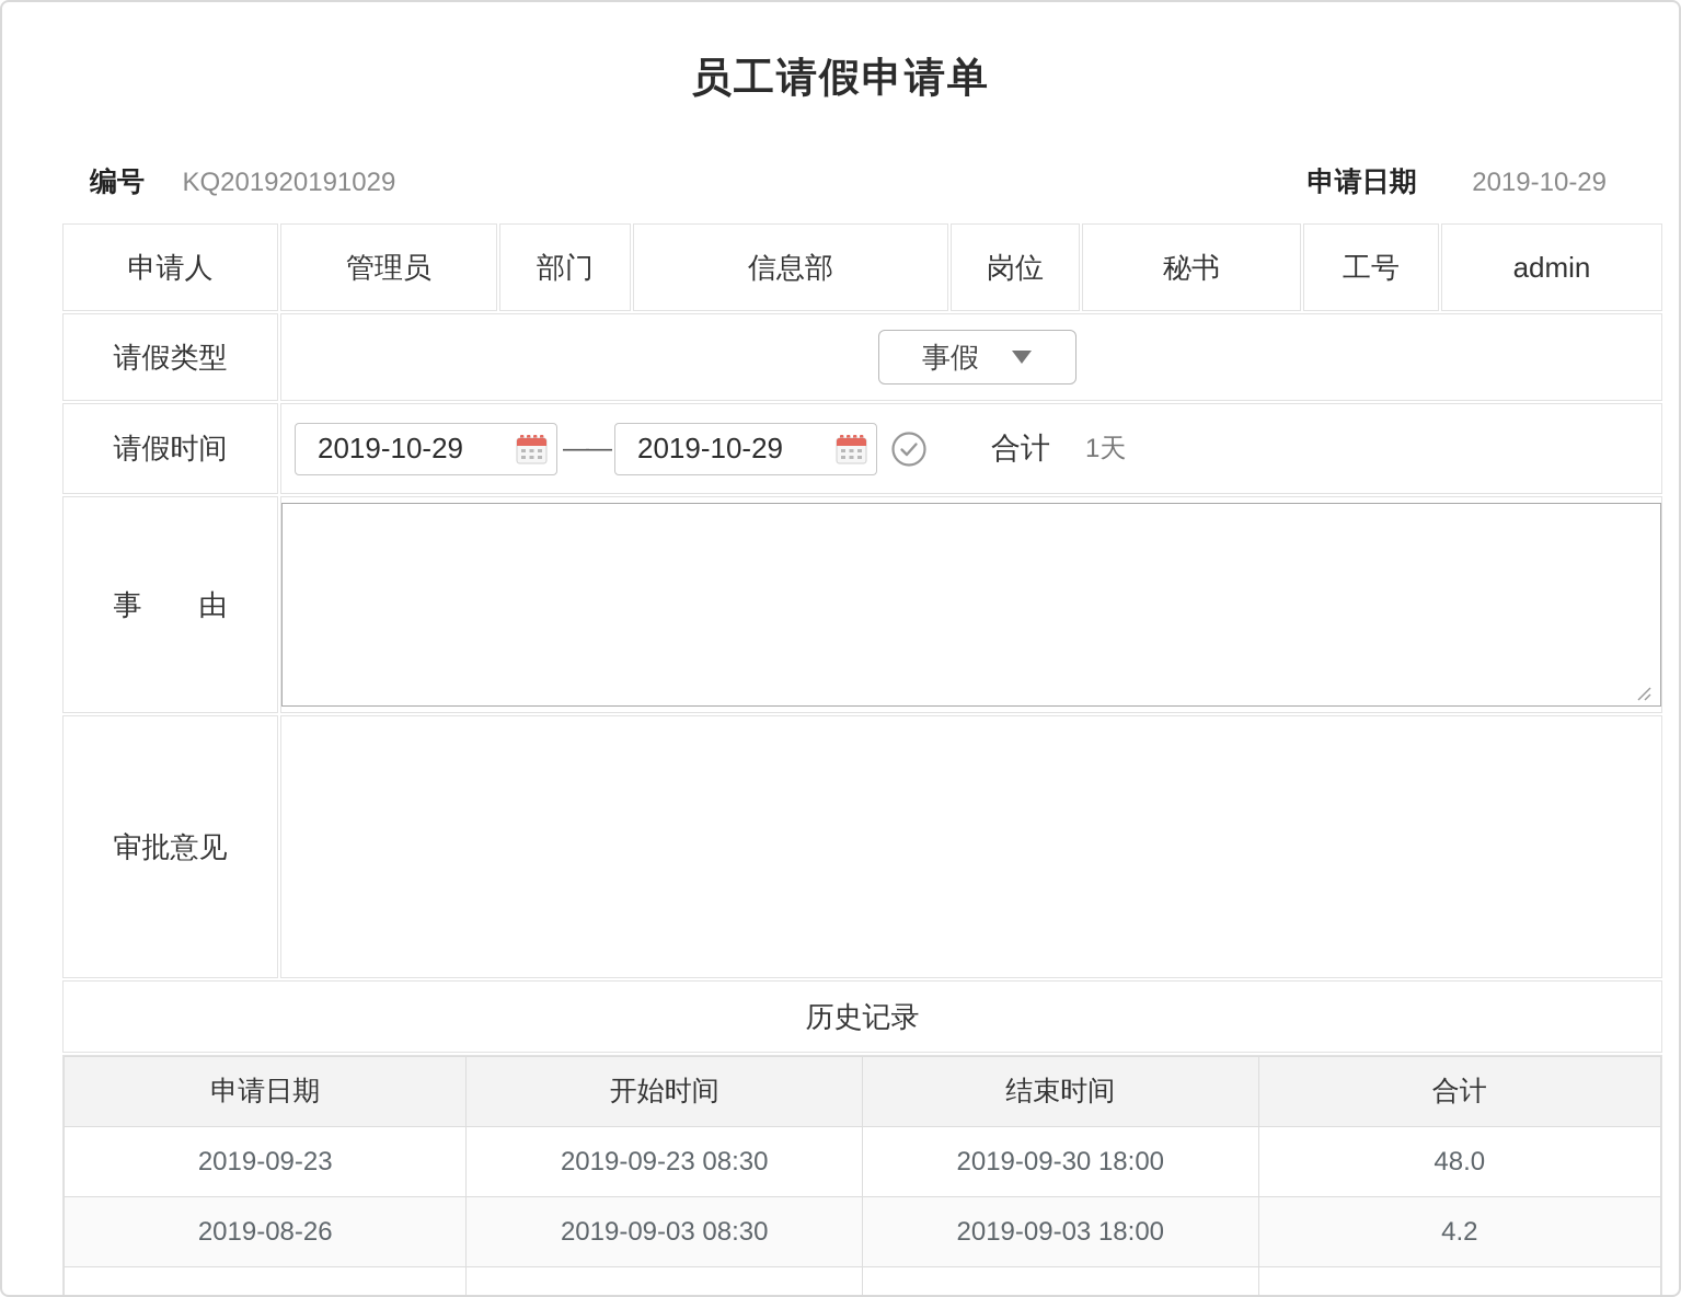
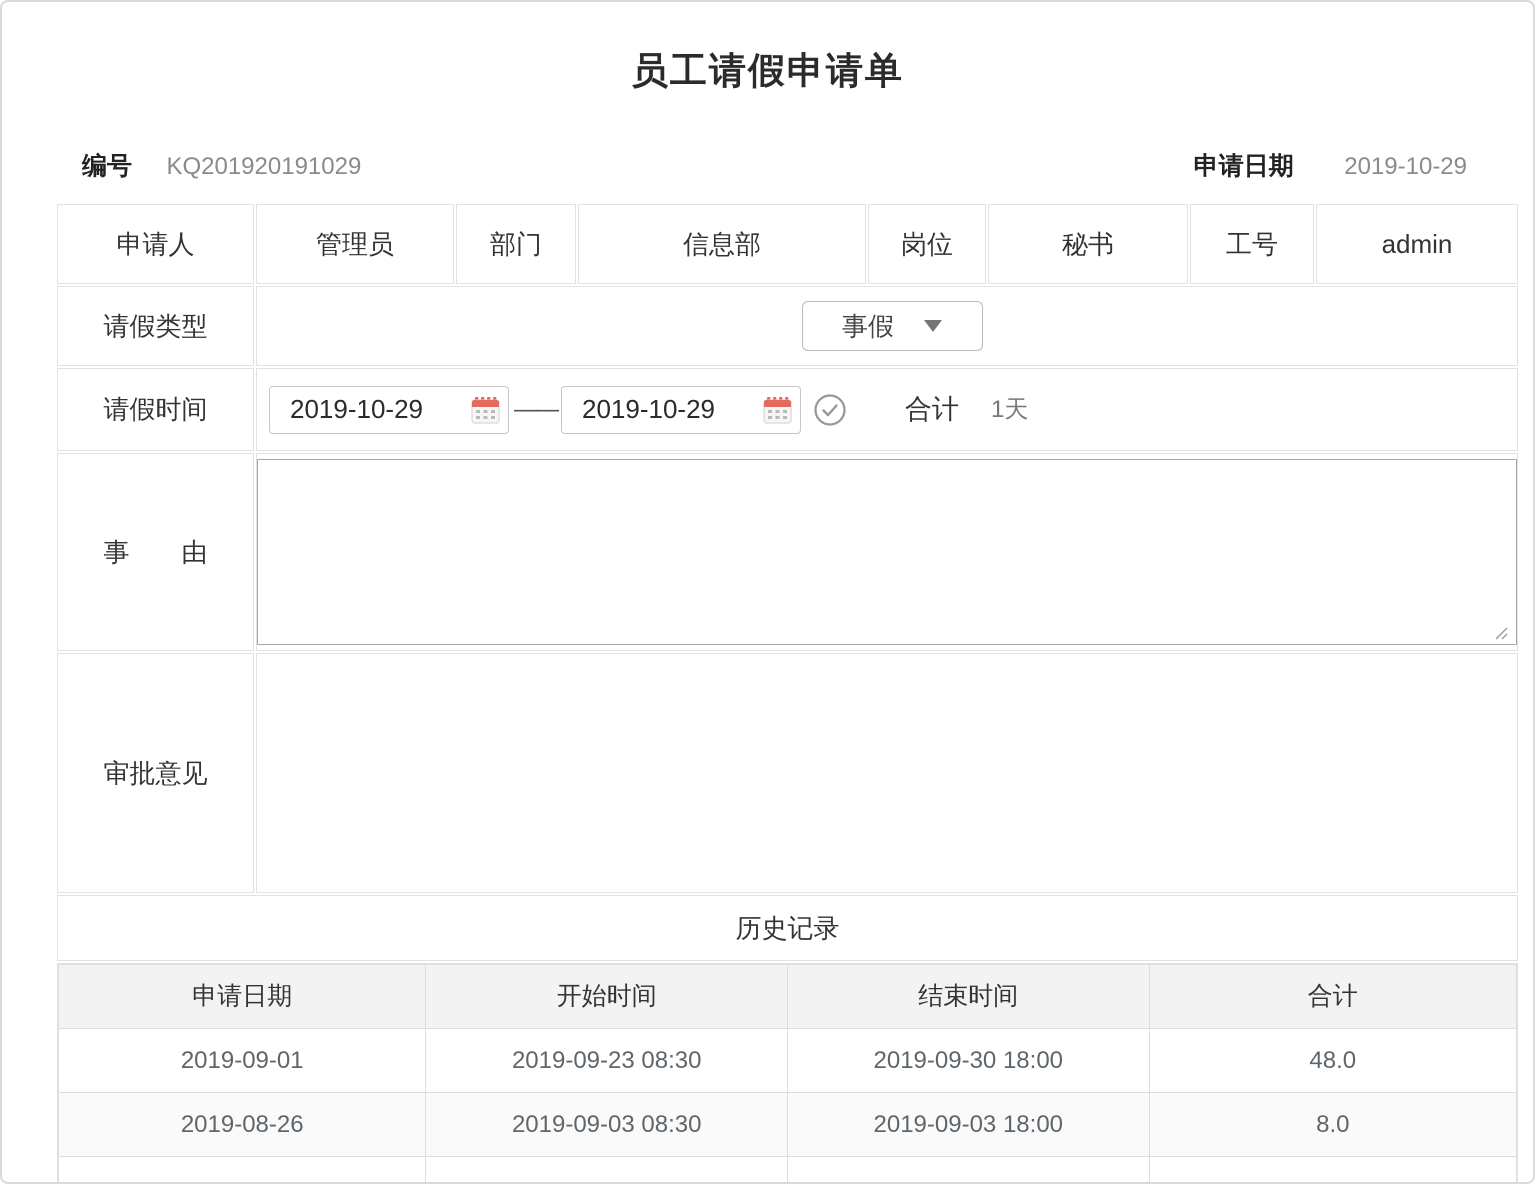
  员工请假申请单
  编号 KQ201920191029
  申请日期 2019-10-29
  申请人	管理员	部门	信息部	岗位	秘书	工号	admin
  请假类型	事假
  请假时间	2019-10-29 —— 2019-10-29 合计 1天
  事 由
  审批意见
  历史记录
  申请日期	开始时间	结束时间	合计
- 2019-09-23	2019-09-23 08:30	2019-09-30 18:00	48.0
+ 2019-09-01	2019-09-23 08:30	2019-09-30 18:00	48.0
- 2019-08-26	2019-09-03 08:30	2019-09-03 18:00	4.2
+ 2019-08-26	2019-09-03 08:30	2019-09-03 18:00	8.0
